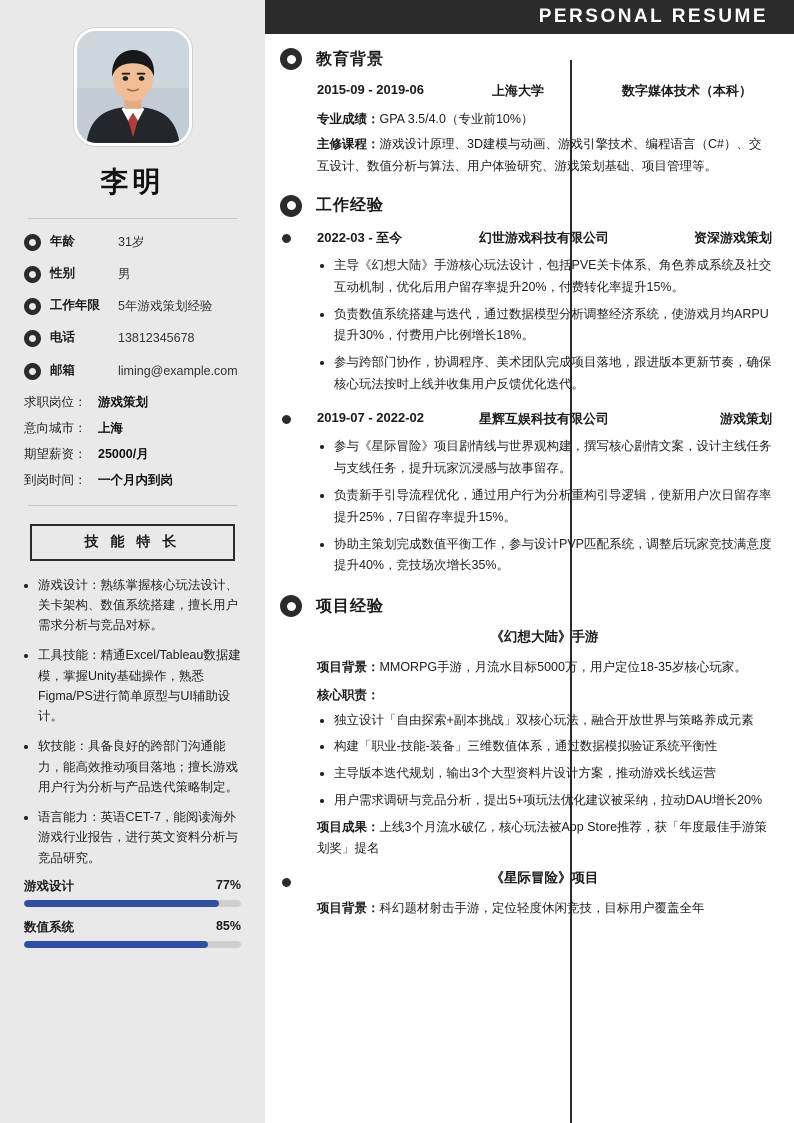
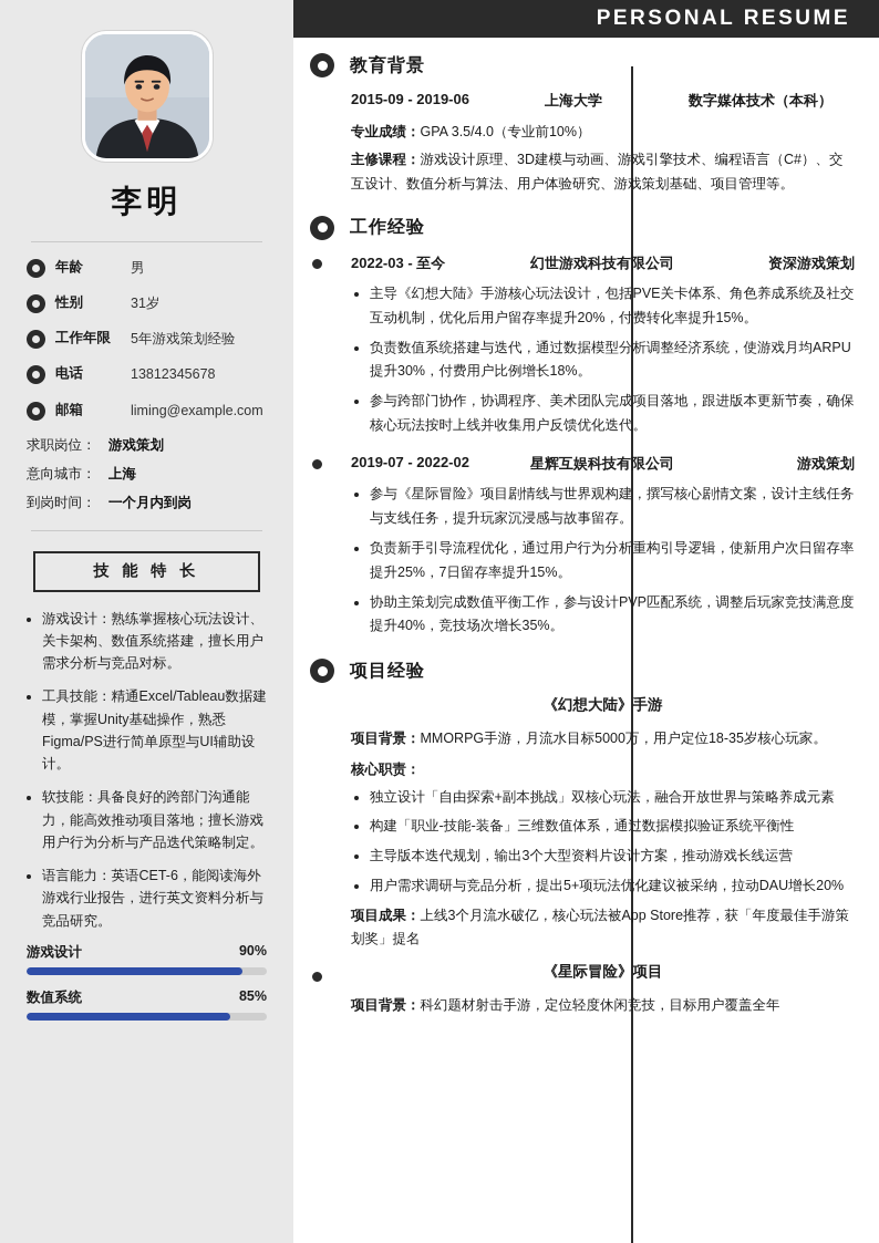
  PERSONAL RESUME
  李明
  年龄
- 31岁
+ 男
  性别
- 男
+ 31岁
  工作年限
  5年游戏策划经验
  电话
  13812345678
  邮箱
  liming@example.com
  求职岗位：
  游戏策划
  意向城市：
  上海
- 期望薪资：
- 25000/月
  到岗时间：
  一个月内到岗
  技 能 特 长
  游戏设计：熟练掌握核心玩法设计、关卡架构、数值系统搭建，擅长用户需求分析与竞品对标。
  工具技能：精通Excel/Tableau数据建模，掌握Unity基础操作，熟悉Figma/PS进行简单原型与UI辅助设计。
  软技能：具备良好的跨部门沟通能力，能高效推动项目落地；擅长游戏用户行为分析与产品迭代策略制定。
- 语言能力：英语CET-7，能阅读海外游戏行业报告，进行英文资料分析与竞品研究。
+ 语言能力：英语CET-6，能阅读海外游戏行业报告，进行英文资料分析与竞品研究。
  游戏设计
- 77%
+ 90%
  数值系统
  85%
  教育背景
  2015-09 - 2019-06
  上海大学
  数字媒体技术（本科）
  专业成绩：GPA 3.5/4.0（专业前10%）
  主修课程：游戏设计原理、3D建模与动画、游戏引擎技术、编程语言（C#）、交互设计、数值分析与算法、用户体验研究、游戏策划基础、项目管理等。
  工作经验
  2022-03 - 至今
  幻世游戏科技有限公司
  资深游戏策划
  主导《幻想大陆》手游核心玩法设计，包括PVE关卡体系、角色养成系统及社交互动机制，优化后用户留存率提升20%，付费转化率提升15%。
  负责数值系统搭建与迭代，通过数据模型分析调整经济系统，使游戏月均ARPU提升30%，付费用户比例增长18%。
  参与跨部门协作，协调程序、美术团队完成项目落地，跟进版本更新节奏，确保核心玩法按时上线并收集用户反馈优化迭代。
  2019-07 - 2022-02
  星辉互娱科技有限公司
  游戏策划
  参与《星际冒险》项目剧情线与世界观构建，撰写核心剧情文案，设计主线任务与支线任务，提升玩家沉浸感与故事留存。
  负责新手引导流程优化，通过用户行为分析重构引导逻辑，使新用户次日留存率提升25%，7日留存率提升15%。
  协助主策划完成数值平衡工作，参与设计PVP匹配系统，调整后玩家竞技满意度提升40%，竞技场次增长35%。
  项目经验
  《幻想大陆》手游
  项目背景：MMORPG手游，月流水目标5000万，用户定位18-35岁核心玩家。
  核心职责：
  独立设计「自由探索+副本挑战」双核心玩法，融合开放世界与策略养成元素
  构建「职业-技能-装备」三维数值体系，通过数据模拟验证系统平衡性
  主导版本迭代规划，输出3个大型资料片设计方案，推动游戏长线运营
  用户需求调研与竞品分析，提出5+项玩法优化建议被采纳，拉动DAU增长20%
  项目成果：上线3个月流水破亿，核心玩法被App Store推荐，获「年度最佳手游策划奖」提名
  《星际冒险》项目
  项目背景：科幻题材射击手游，定位轻度休闲竞技，目标用户覆盖全年
